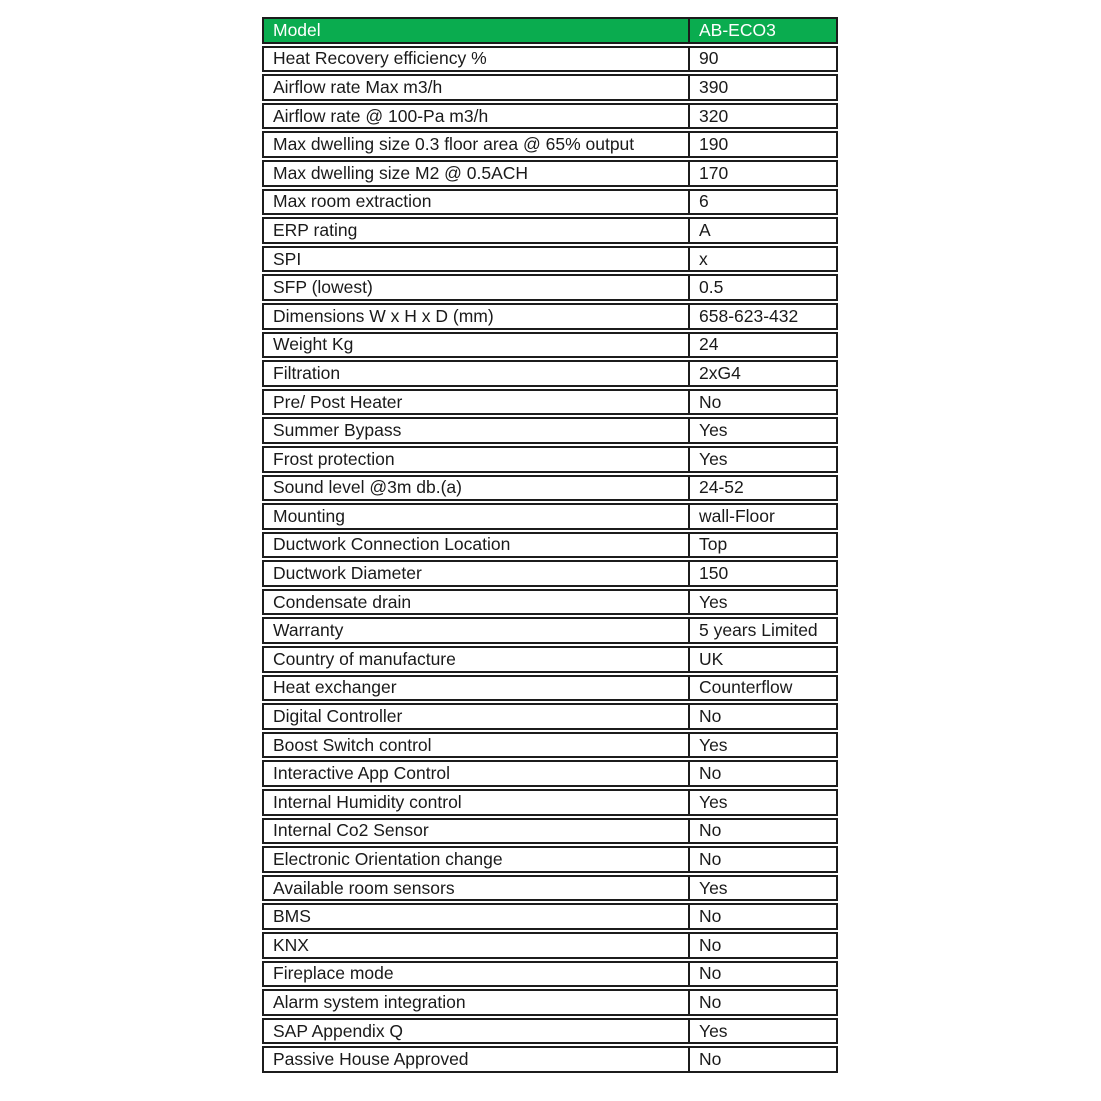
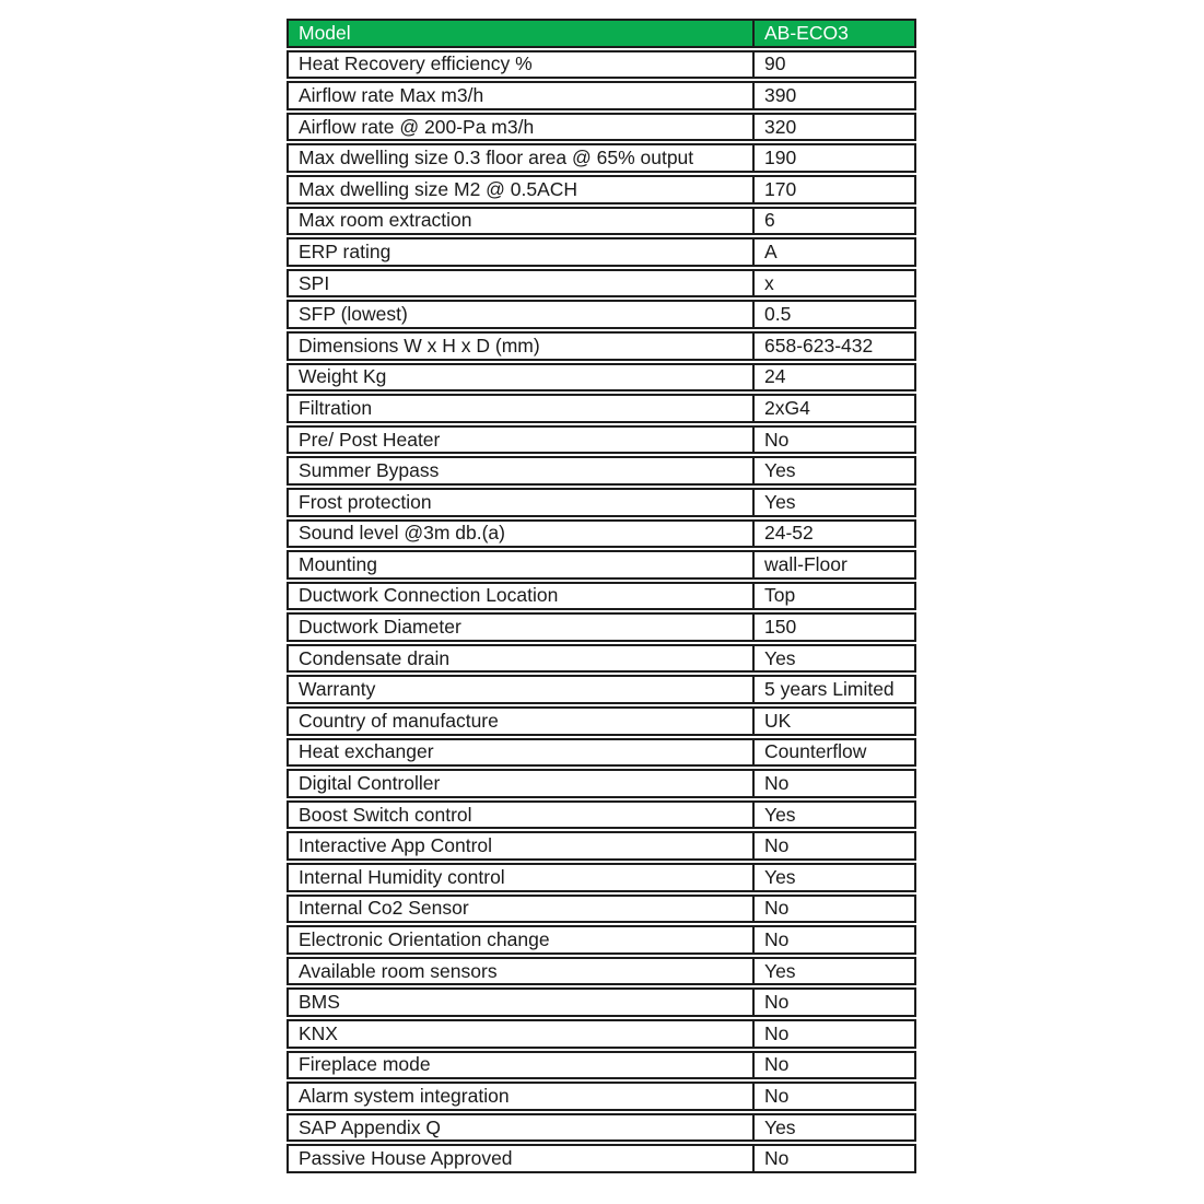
  Model
  AB-ECO3
  Heat Recovery efficiency %
  90
  Airflow rate Max m3/h
  390
- Airflow rate @ 100-Pa m3/h
+ Airflow rate @ 200-Pa m3/h
  320
  Max dwelling size 0.3 floor area @ 65% output
  190
  Max dwelling size M2 @ 0.5ACH
  170
  Max room extraction
  6
  ERP rating
  A
  SPI
  x
  SFP (lowest)
  0.5
  Dimensions W x H x D (mm)
  658-623-432
  Weight Kg
  24
  Filtration
  2xG4
  Pre/ Post Heater
  No
  Summer Bypass
  Yes
  Frost protection
  Yes
  Sound level @3m db.(a)
  24-52
  Mounting
  wall-Floor
  Ductwork Connection Location
  Top
  Ductwork Diameter
  150
  Condensate drain
  Yes
  Warranty
  5 years Limited
  Country of manufacture
  UK
  Heat exchanger
  Counterflow
  Digital Controller
  No
  Boost Switch control
  Yes
  Interactive App Control
  No
  Internal Humidity control
  Yes
  Internal Co2 Sensor
  No
  Electronic Orientation change
  No
  Available room sensors
  Yes
  BMS
  No
  KNX
  No
  Fireplace mode
  No
  Alarm system integration
  No
  SAP Appendix Q
  Yes
  Passive House Approved
  No
